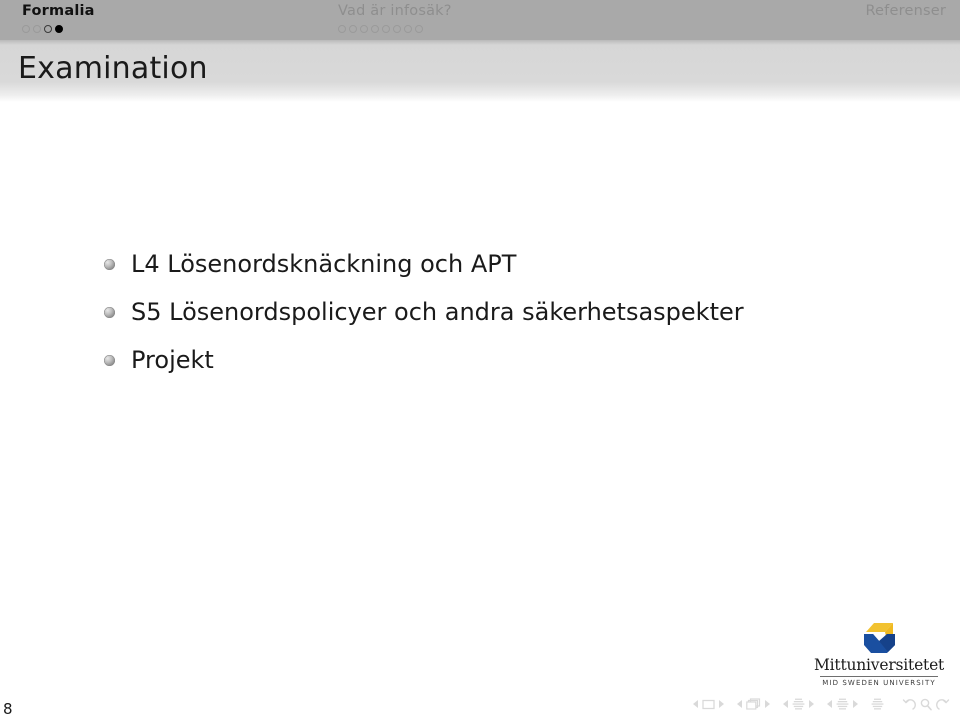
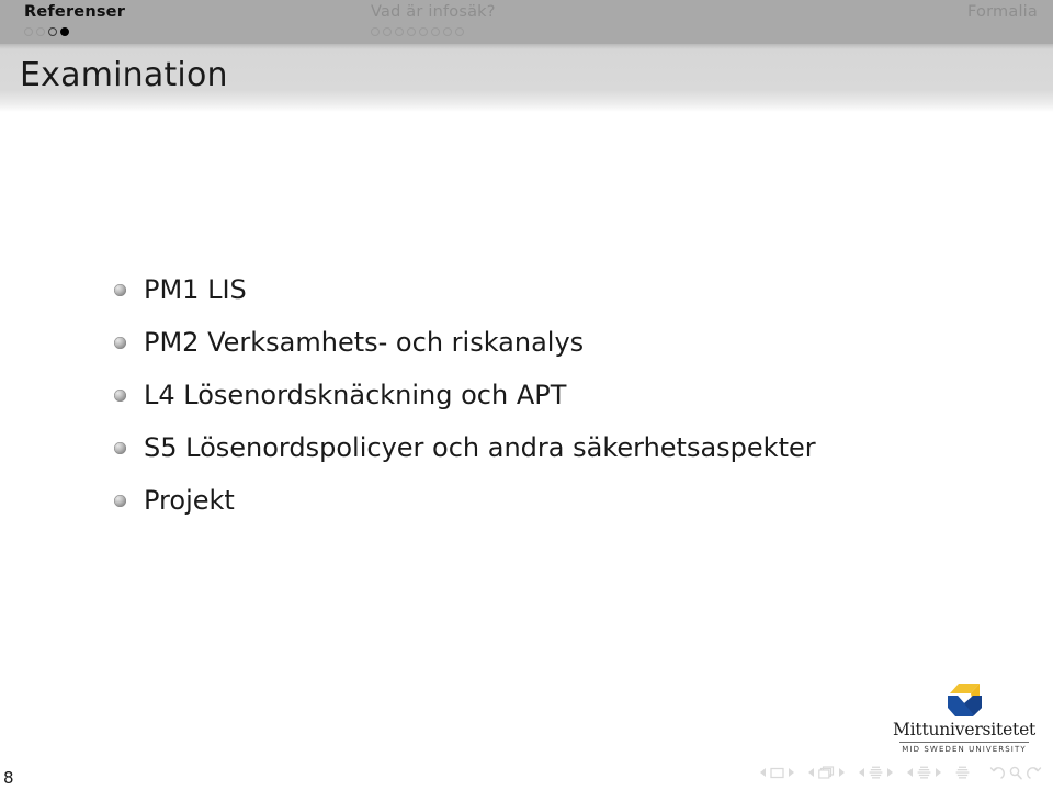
- Formalia
+ Referenser
  Vad är infosäk?
- Referenser
+ Formalia
  Examination
+ PM1 LIS
+ PM2 Verksamhets- och riskanalys
  L4 Lösenordsknäckning och APT
  S5 Lösenordspolicyer och andra säkerhetsaspekter
  Projekt
  Mittuniversitetet
  MID SWEDEN UNIVERSITY
  8
